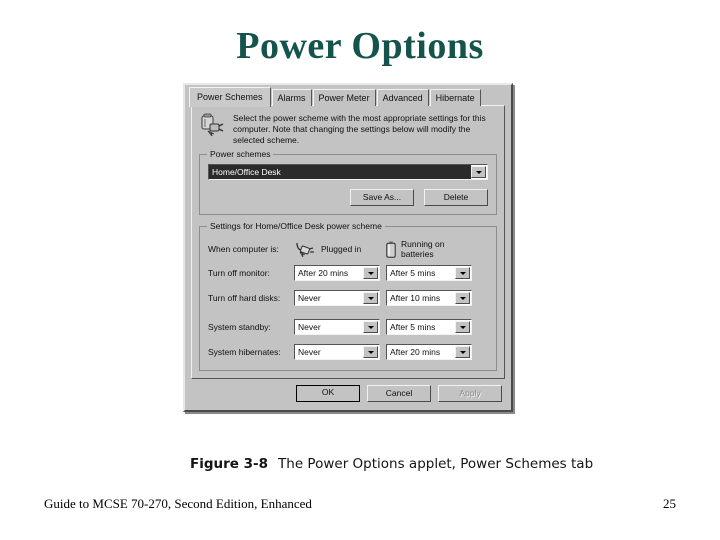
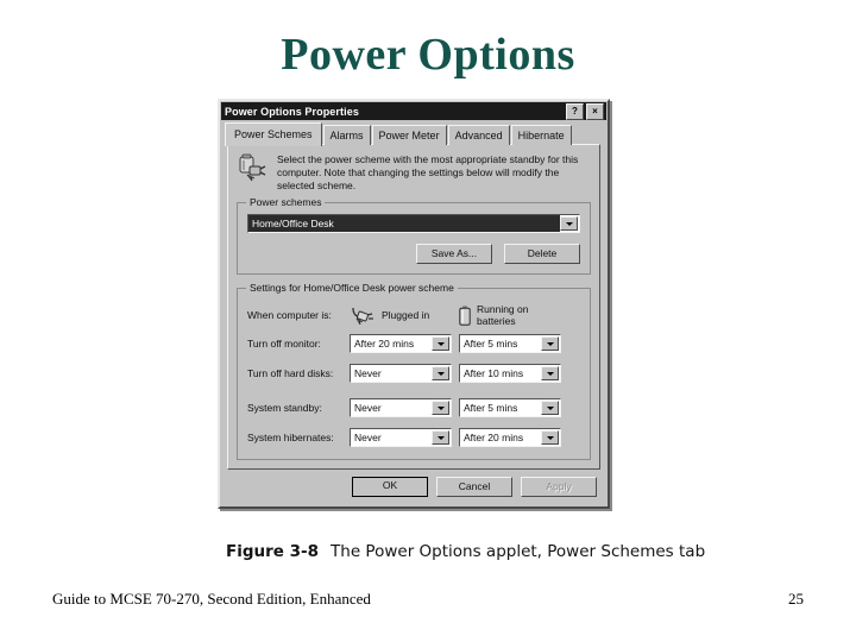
  Power Options
+ Power Options Properties
+ ?
+ ×
  Power Schemes
  Alarms
  Power Meter
  Advanced
  Hibernate
- Select the power scheme with the most appropriate settings for this computer. Note that changing the settings below will modify the selected scheme.
+ Select the power scheme with the most appropriate standby for this computer. Note that changing the settings below will modify the selected scheme.
  Power schemes
  Home/Office Desk
  Save As...
  Delete
  Settings for Home/Office Desk power scheme
  When computer is:
  Plugged in
  Running on batteries
  Turn off monitor:
  After 20 mins
  After 5 mins
  Turn off hard disks:
  Never
  After 10 mins
  System standby:
  Never
  After 5 mins
  System hibernates:
  Never
  After 20 mins
  OK
  Cancel
  Apply
  Figure 3-8 The Power Options applet, Power Schemes tab
  Guide to MCSE 70-270, Second Edition, Enhanced
  25
